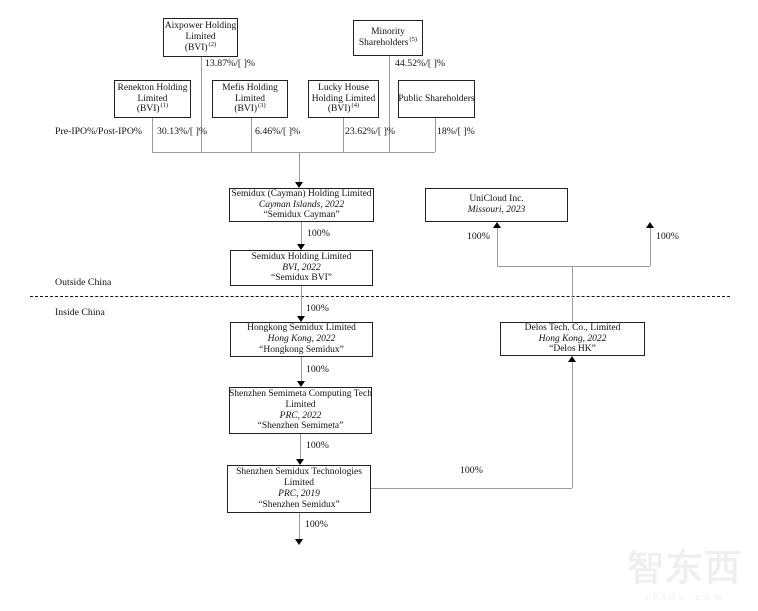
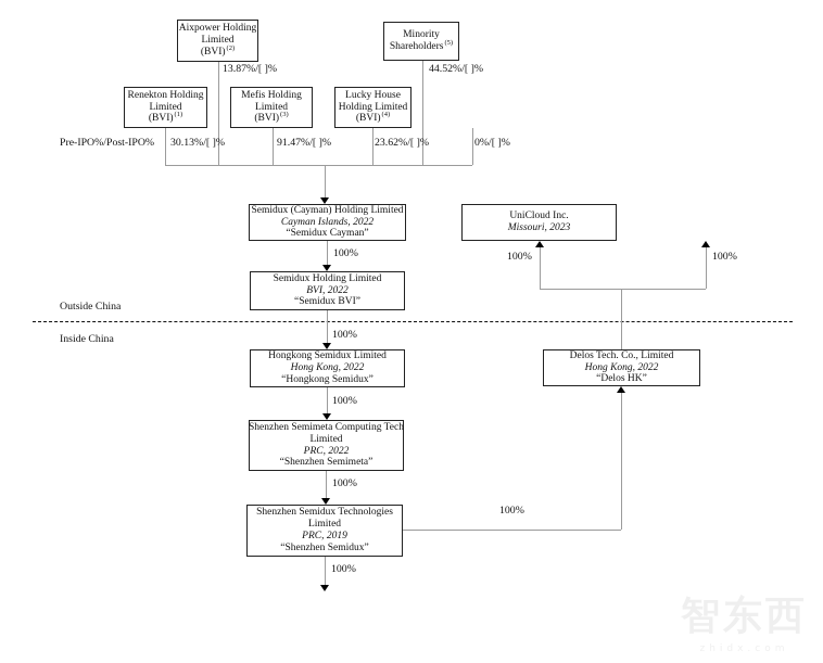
  Pre-IPO%/Post-IPO%
  Outside China
  Inside China
  13.87%/[ ]%
  44.52%/[ ]%
  30.13%/[ ]%
- 6.46%/[ ]%
+ 91.47%/[ ]%
  23.62%/[ ]%
- 18%/[ ]%
+ 0%/[ ]%
  100%
  100%
  100%
  100%
  100%
  100%
  100%
  100%
  Aixpower Holding
  Limited
  Minority
  Shareholders
  Renekton Holding
  Limited
  Mefis Holding
  Limited
  Lucky House
  Holding Limited
- Public Shareholders
  Semidux (Cayman) Holding Limited
  Cayman Islands, 2022
  “Semidux Cayman”
  UniCloud Inc.
  Missouri, 2023
  Semidux Holding Limited
  BVI, 2022
  “Semidux BVI”
  Hongkong Semidux Limited
  Hong Kong, 2022
  “Hongkong Semidux”
  Delos Tech. Co., Limited
  Hong Kong, 2022
  “Delos HK”
  Shenzhen Semimeta Computing Tech
  Limited
  PRC, 2022
  “Shenzhen Semimeta”
  Shenzhen Semidux Technologies
  Limited
  PRC, 2019
  “Shenzhen Semidux”
